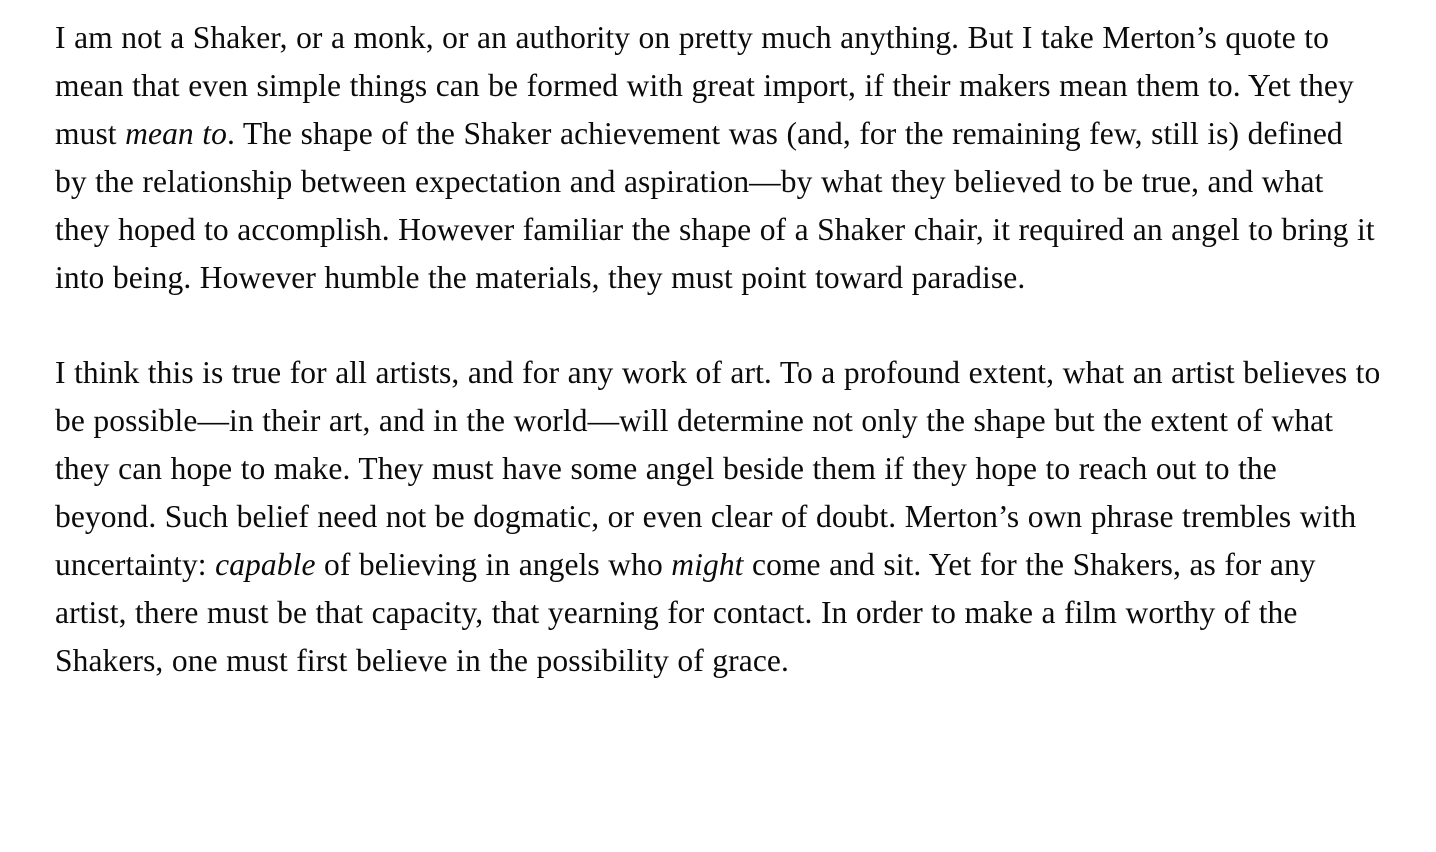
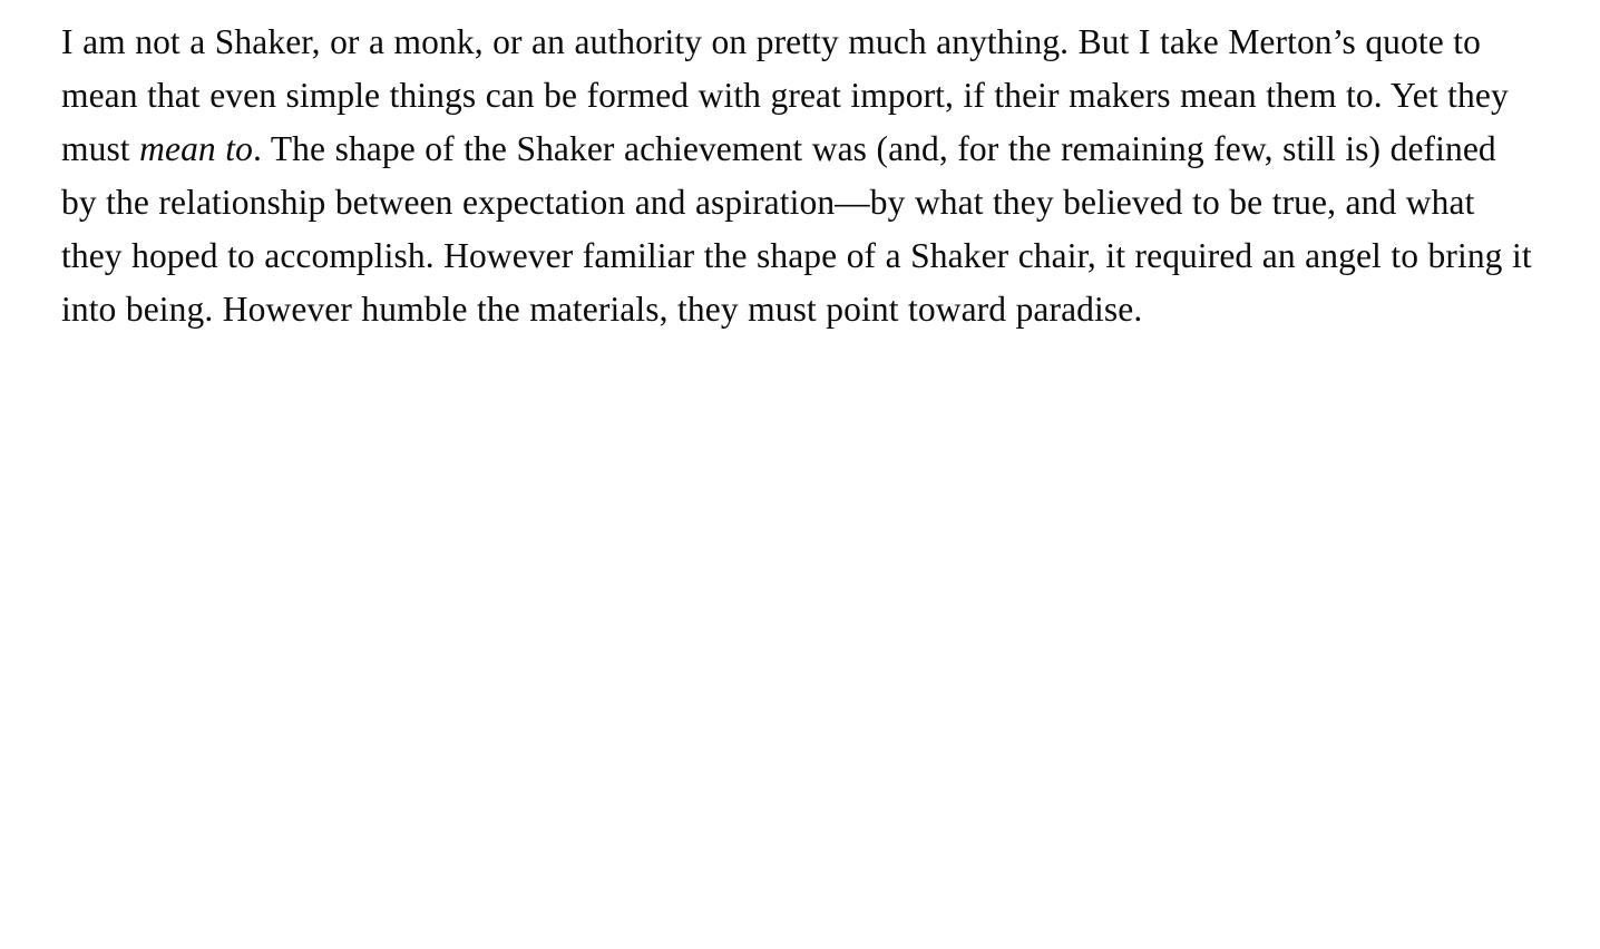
  I am not a Shaker, or a monk, or an authority on pretty much anything. But I take Merton’s quote to mean that even simple things can be formed with great import, if their makers mean them to. Yet they must mean to. The shape of the Shaker achievement was (and, for the remaining few, still is) defined by the relationship between expectation and aspiration—by what they believed to be true, and what they hoped to accomplish. However familiar the shape of a Shaker chair, it required an angel to bring it into being. However humble the materials, they must point toward paradise.
- I think this is true for all artists, and for any work of art. To a profound extent, what an artist believes to be possible—in their art, and in the world—will determine not only the shape but the extent of what they can hope to make. They must have some angel beside them if they hope to reach out to the beyond. Such belief need not be dogmatic, or even clear of doubt. Merton’s own phrase trembles with uncertainty: capable of believing in angels who might come and sit. Yet for the Shakers, as for any artist, there must be that capacity, that yearning for contact. In order to make a film worthy of the Shakers, one must first believe in the possibility of grace.
